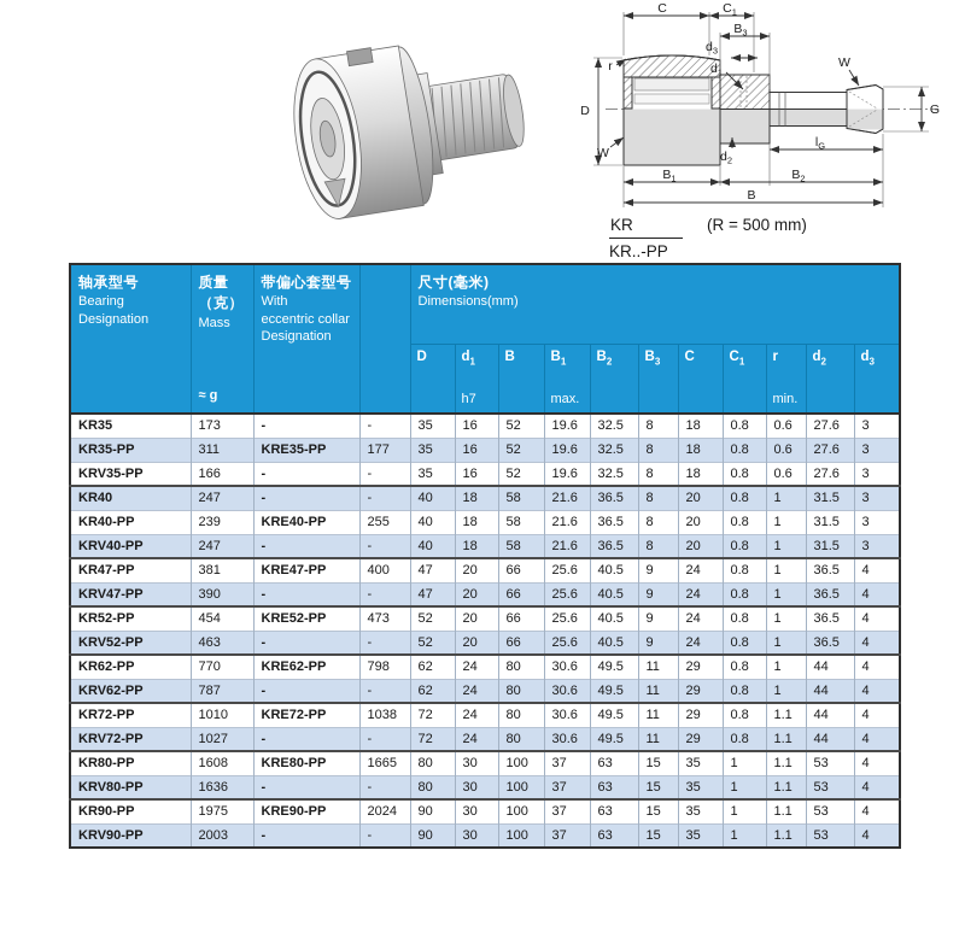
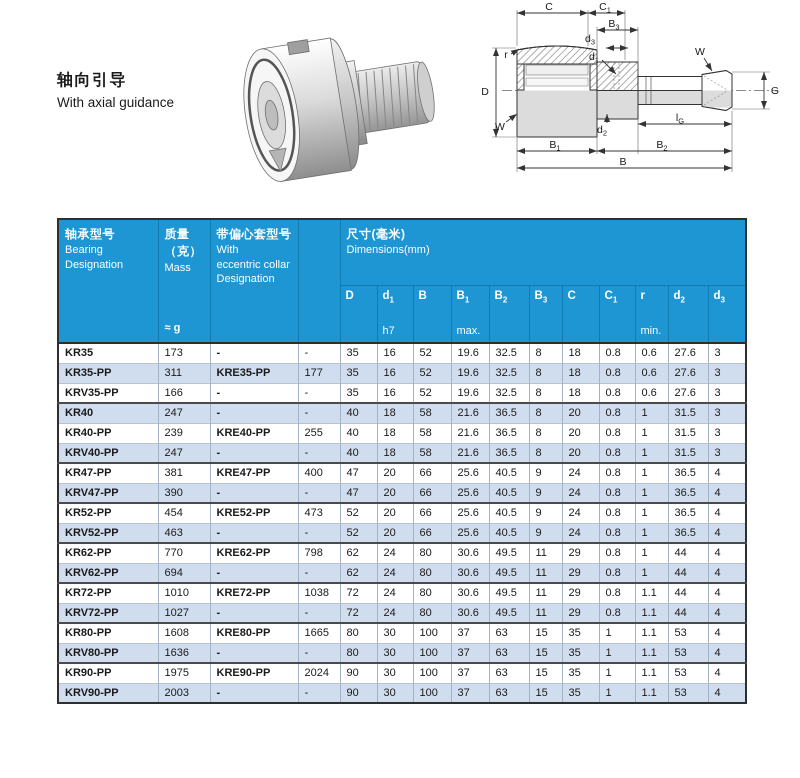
+ 轴向引导
+ With axial guidance
  C
  C1
  B3
  d3
  d1
  W
  r
  D
  G
  W
  d2
  lG
  B1
  B2
  B
- KR
- (R = 500 mm)
- KR..-PP
  轴承型号 Bearing Designation	质量 （克） Mass ≈ g	带偏心套型号 With eccentric collar Designation		尺寸(毫米) Dimensions(mm)
  D	d1h7	B	B1max.	B2	B3	C	C1	rmin.	d2	d3
  KR35	173	-	-	35	16	52	19.6	32.5	8	18	0.8	0.6	27.6	3
  KR35-PP	311	KRE35-PP	177	35	16	52	19.6	32.5	8	18	0.8	0.6	27.6	3
  KRV35-PP	166	-	-	35	16	52	19.6	32.5	8	18	0.8	0.6	27.6	3
  KR40	247	-	-	40	18	58	21.6	36.5	8	20	0.8	1	31.5	3
  KR40-PP	239	KRE40-PP	255	40	18	58	21.6	36.5	8	20	0.8	1	31.5	3
  KRV40-PP	247	-	-	40	18	58	21.6	36.5	8	20	0.8	1	31.5	3
  KR47-PP	381	KRE47-PP	400	47	20	66	25.6	40.5	9	24	0.8	1	36.5	4
  KRV47-PP	390	-	-	47	20	66	25.6	40.5	9	24	0.8	1	36.5	4
  KR52-PP	454	KRE52-PP	473	52	20	66	25.6	40.5	9	24	0.8	1	36.5	4
  KRV52-PP	463	-	-	52	20	66	25.6	40.5	9	24	0.8	1	36.5	4
  KR62-PP	770	KRE62-PP	798	62	24	80	30.6	49.5	11	29	0.8	1	44	4
- KRV62-PP	787	-	-	62	24	80	30.6	49.5	11	29	0.8	1	44	4
+ KRV62-PP	694	-	-	62	24	80	30.6	49.5	11	29	0.8	1	44	4
  KR72-PP	1010	KRE72-PP	1038	72	24	80	30.6	49.5	11	29	0.8	1.1	44	4
  KRV72-PP	1027	-	-	72	24	80	30.6	49.5	11	29	0.8	1.1	44	4
  KR80-PP	1608	KRE80-PP	1665	80	30	100	37	63	15	35	1	1.1	53	4
  KRV80-PP	1636	-	-	80	30	100	37	63	15	35	1	1.1	53	4
  KR90-PP	1975	KRE90-PP	2024	90	30	100	37	63	15	35	1	1.1	53	4
  KRV90-PP	2003	-	-	90	30	100	37	63	15	35	1	1.1	53	4
